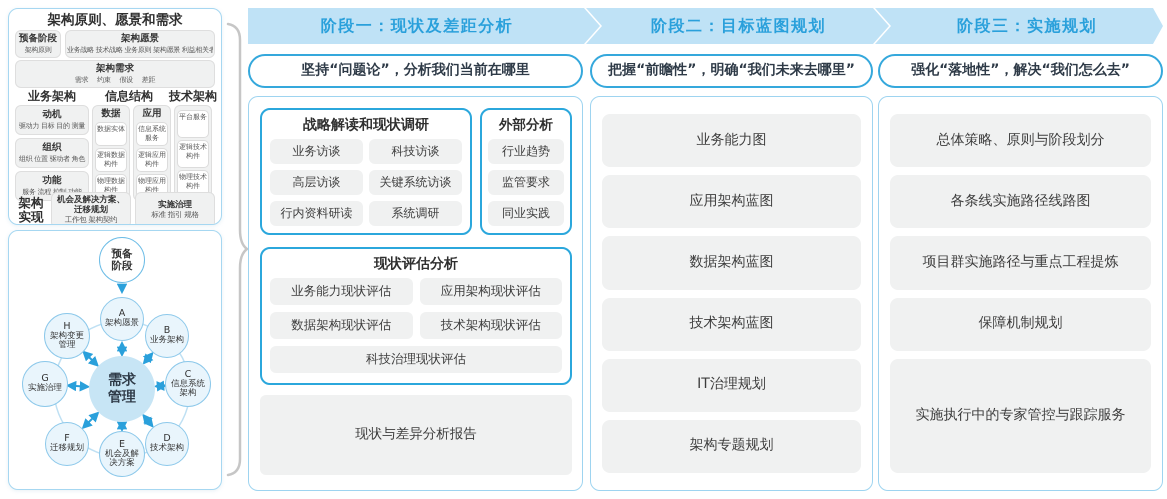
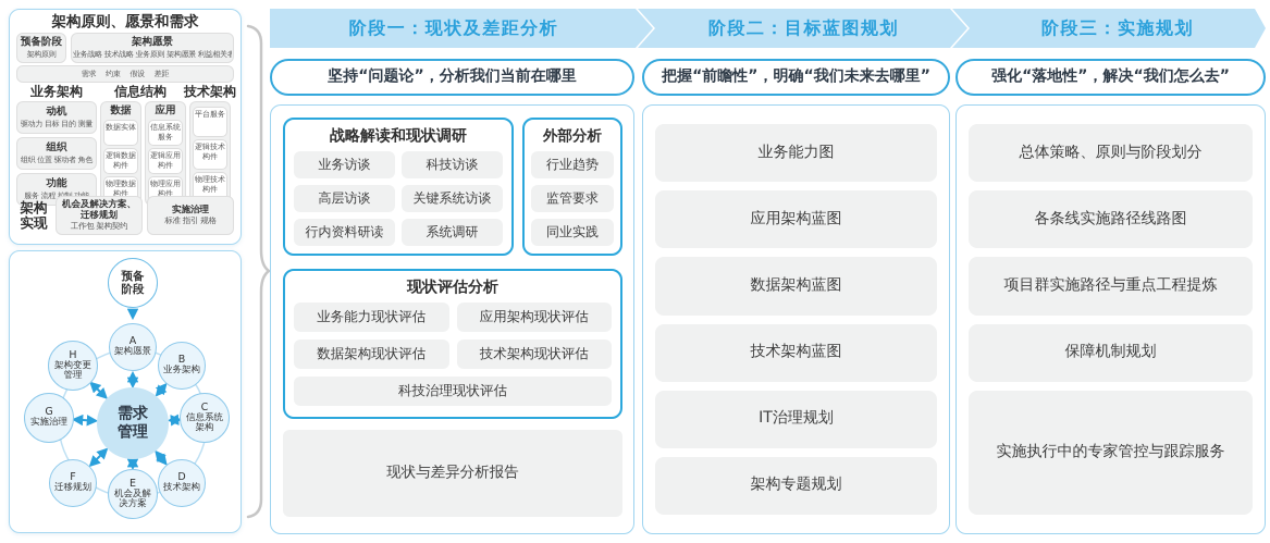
  架构原则、愿景和需求
  预备阶段
  架构原则
  架构愿景
  业务战略 技术战略 业务原则 架构愿景 利益相关者
- 架构需求
  需求 约束 假设 差距
  业务架构
  信息结构
  技术架构
  动机
  驱动力 目标 目的 测量
  组织
  组织 位置 驱动者 角色
  功能
  数据
  数据实体
  逻辑数据构件
  物理数据构件
  应用
  信息系统服务
  逻辑应用构件
  物理应用构件
  平台服务
  逻辑技术构件
  物理技术构件
  架构实现
  机会及解决方案、迁移规划
  工作包 架构契约
  实施治理
  标准 指引 规格
  预备阶段
  A
  架构愿景
  B
  业务架构
  C
  信息系统架构
  D
  技术架构
  E
  机会及解决方案
  F
  迁移规划
  G
  实施治理
  H
  架构变更管理
  需求管理
  阶段一：现状及差距分析
  阶段二：目标蓝图规划
  阶段三：实施规划
  坚持“问题论”，分析我们当前在哪里
  把握“前瞻性”，明确“我们未来去哪里”
  强化“落地性”，解决“我们怎么去”
  战略解读和现状调研
  业务访谈
  科技访谈
  高层访谈
  关键系统访谈
  行内资料研读
  系统调研
  外部分析
  行业趋势
  监管要求
  同业实践
  现状评估分析
  业务能力现状评估
  应用架构现状评估
  数据架构现状评估
  技术架构现状评估
  科技治理现状评估
  现状与差异分析报告
  业务能力图
  应用架构蓝图
  数据架构蓝图
  技术架构蓝图
  IT治理规划
  架构专题规划
  总体策略、原则与阶段划分
  各条线实施路径线路图
  项目群实施路径与重点工程提炼
  保障机制规划
  实施执行中的专家管控与跟踪服务
